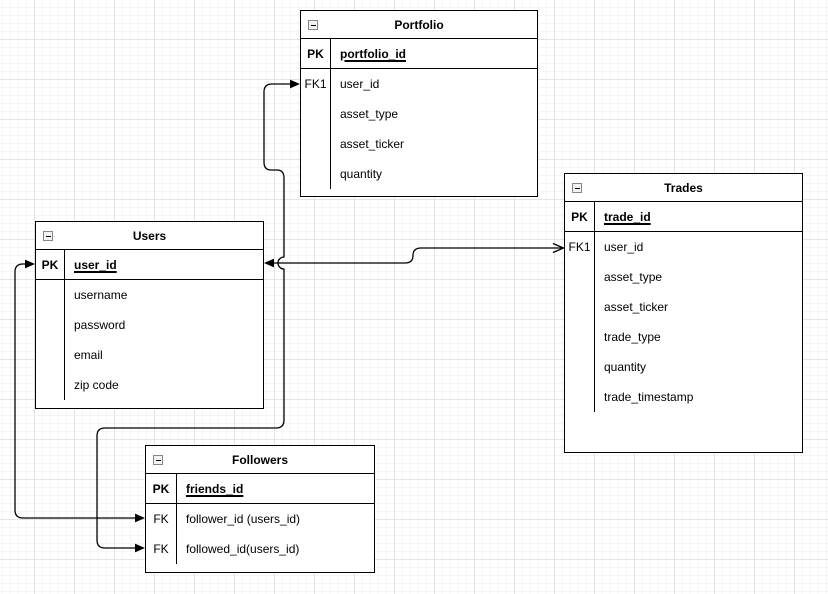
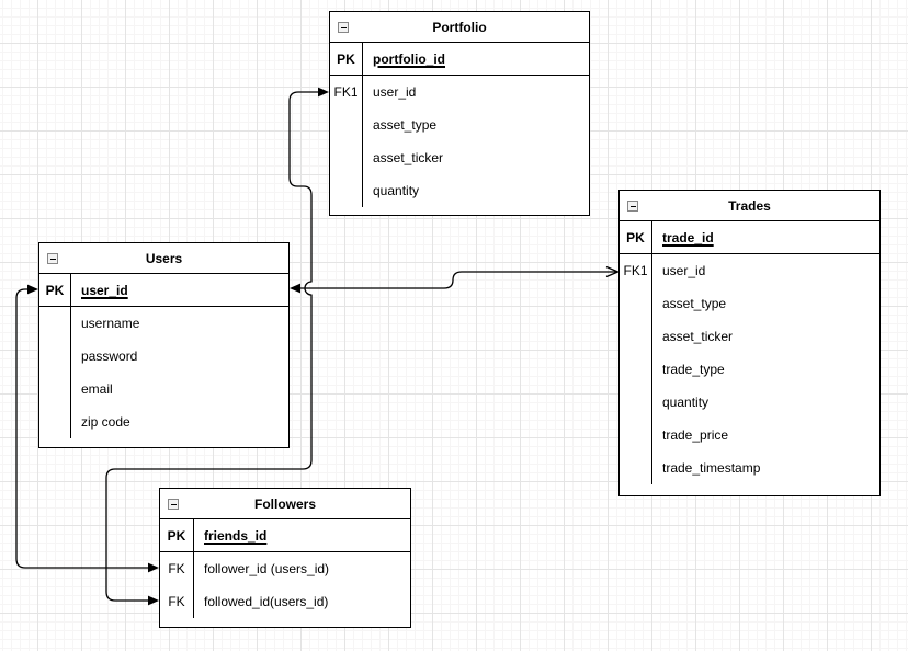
  Portfolio
  PK
  portfolio_id
  FK1
  user_id
  asset_type
  asset_ticker
  quantity
  Users
  PK
  user_id
  username
  password
  email
  zip code
  Trades
  PK
  trade_id
  FK1
  user_id
  asset_type
  asset_ticker
  trade_type
  quantity
+ trade_price
  trade_timestamp
  Followers
  PK
  friends_id
  FK
  follower_id (users_id)
  FK
  followed_id(users_id)
